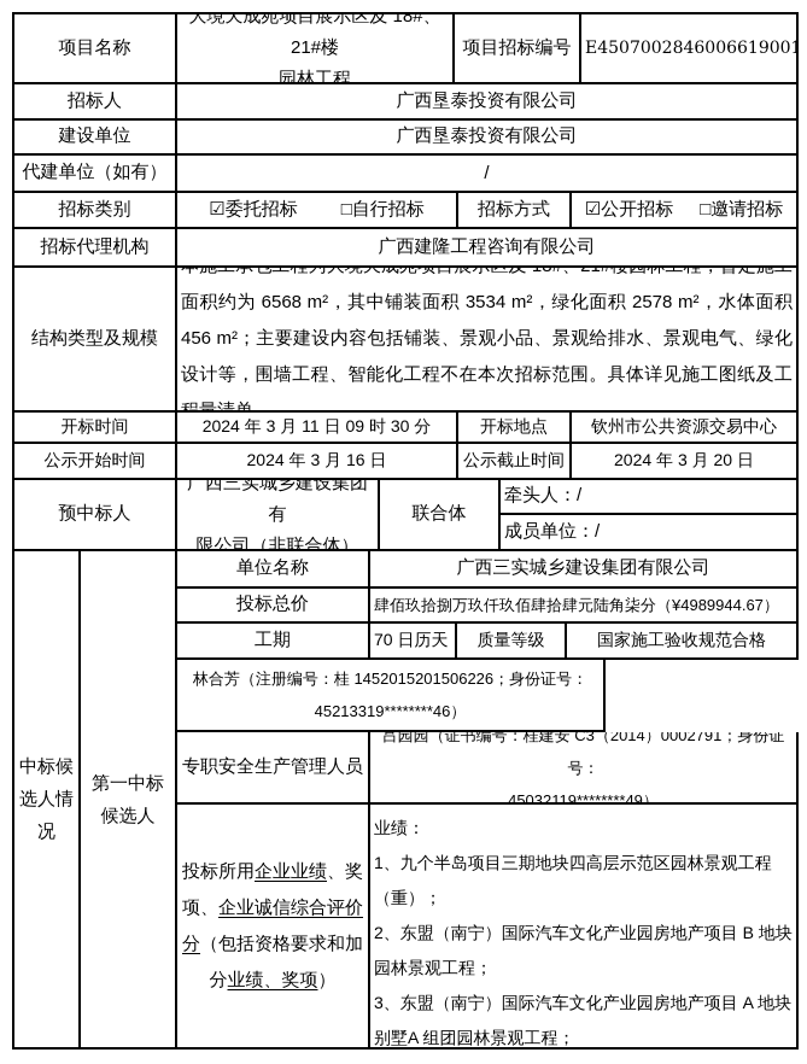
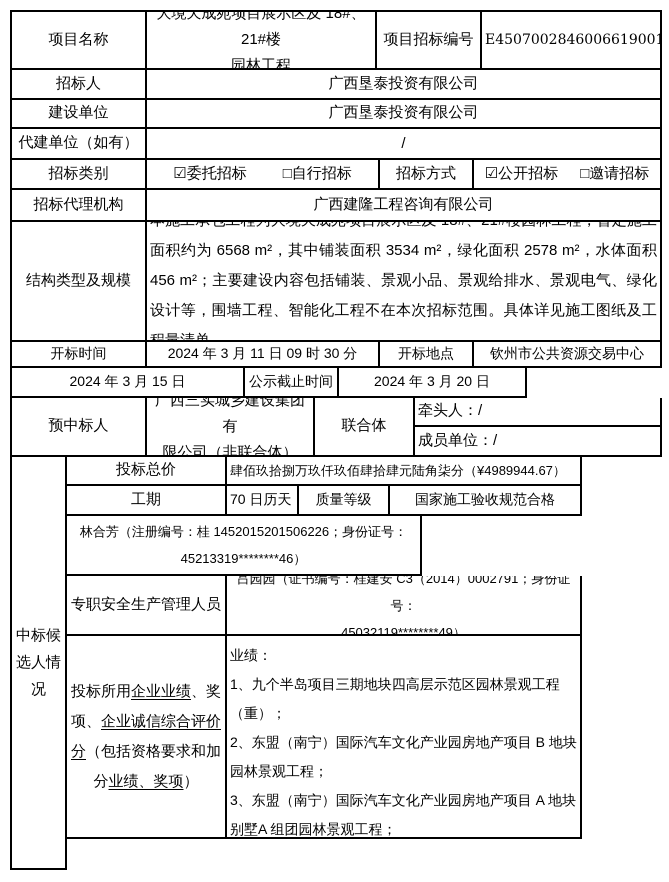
  项目名称
  大境天成苑项目展示区及 18#、21#楼
  园林工程
  项目招标编号
  E450700284600661900
  招标人
  广西垦泰投资有限公司
  建设单位
  广西垦泰投资有限公司
  代建单位（如有）
  /
  招标类别
  ☑委托招标
  □自行招标
  招标方式
  ☑公开招标
  □邀请招标
  招标代理机构
  广西建隆工程咨询有限公司
  结构类型及规模
  面积约为 6568 m²，其中铺装面积 3534 m²，绿化面积 2578 m²，水体面积 456 m²；主要建设内容包括铺装、景观小品、景观给排水、景观电气、绿化设计等，围墙工程、智能化工程不在本次招标范围。具体详见施工图纸及工
  开标时间
  2024 年 3 月 11 日 09 时 30 分
  开标地点
  钦州市公共资源交易中心
- 公示开始时间
- 2024 年 3 月 16 日
+ 2024 年 3 月 15 日
  公示截止时间
  2024 年 3 月 20 日
  预中标人
  广西三实城乡建设集团有
  限公司（非联合体）
  联合体
  牵头人：/
  成员单位：/
  中标候
  选人情
  况
- 第一中标
- 候选人
- 单位名称
- 广西三实城乡建设集团有限公司
  投标总价
  肆佰玖拾捌万玖仟玖佰肆拾肆元陆角柒分（¥4989944.67）
  工期
  70 日历天
  质量等级
  国家施工验收规范合格
  林合芳（注册编号：桂 1452015201506226；身份证号：
  45213319********46）
  专职安全生产管理人员
  吕园园（证书编号：桂建安 C3（2014）0002791；身份证号：
  45032119********49）
  投标所用企业业绩、奖项、企业诚信综合评价分（包括资格要求和加分业绩、奖项）
  业绩：
  1、九个半岛项目三期地块四高层示范区园林景观工程（重）；
  2、东盟（南宁）国际汽车文化产业园房地产项目 B 地块园林景观工程；
  3、东盟（南宁）国际汽车文化产业园房地产项目 A 地块别墅A 组团园林景观工程；
